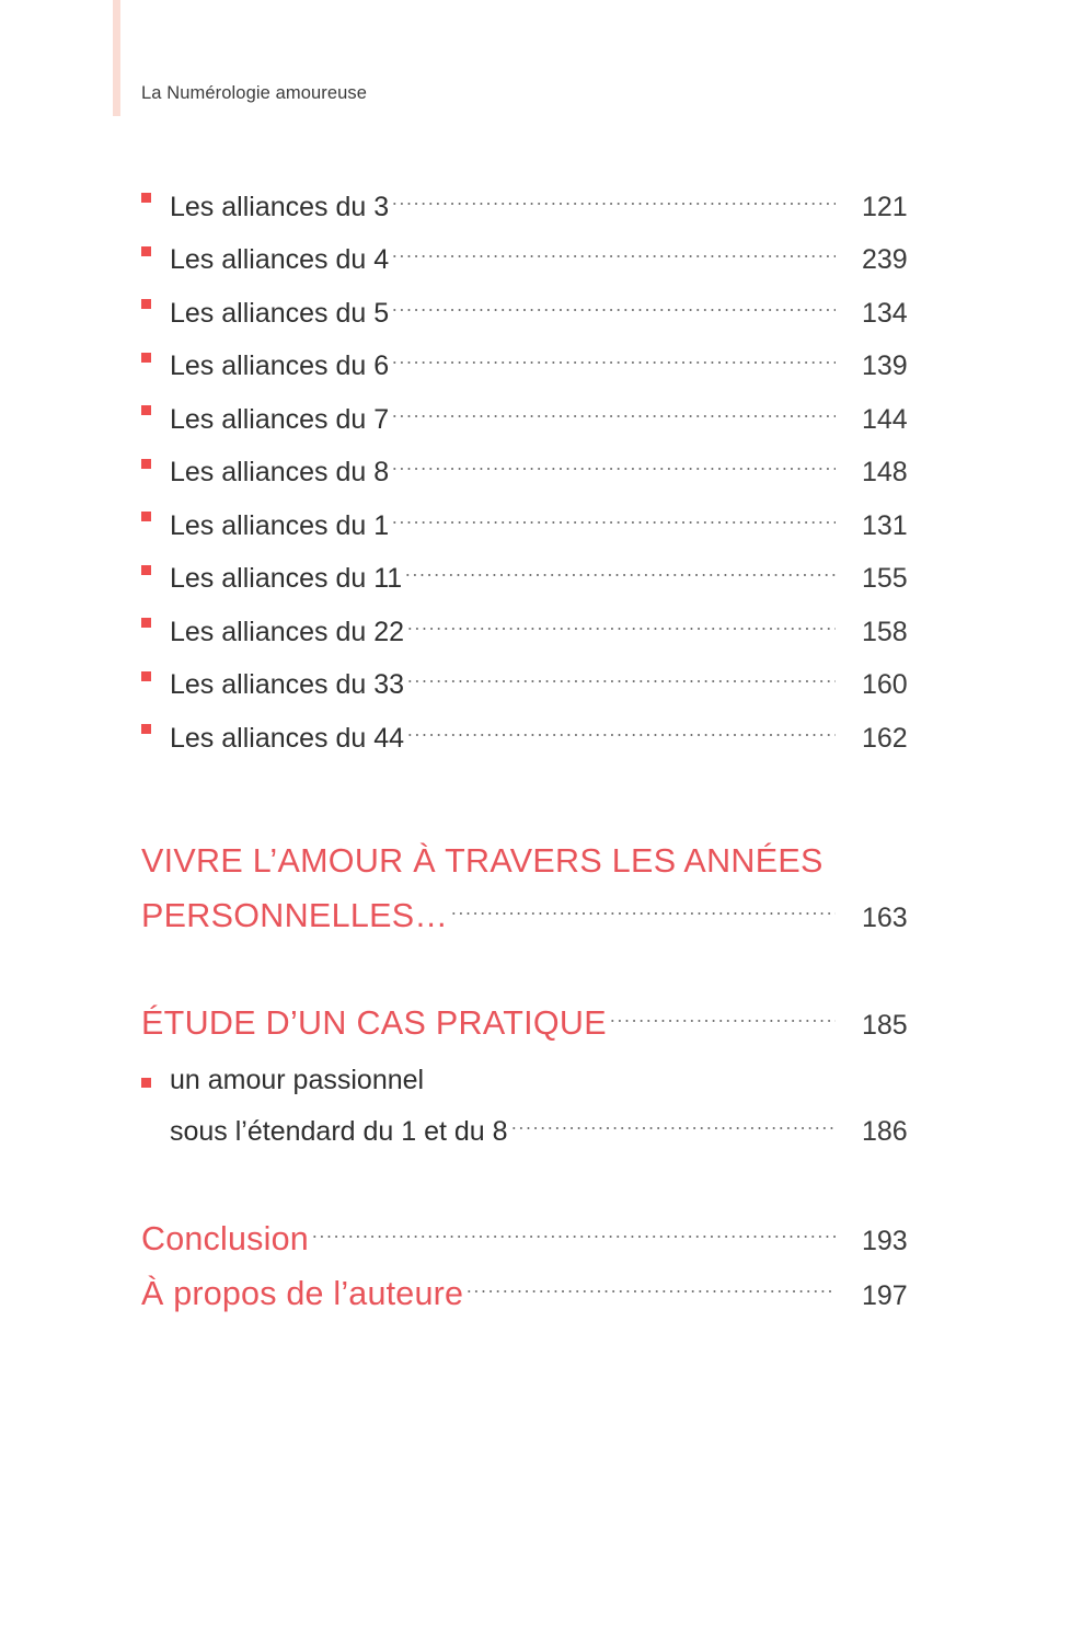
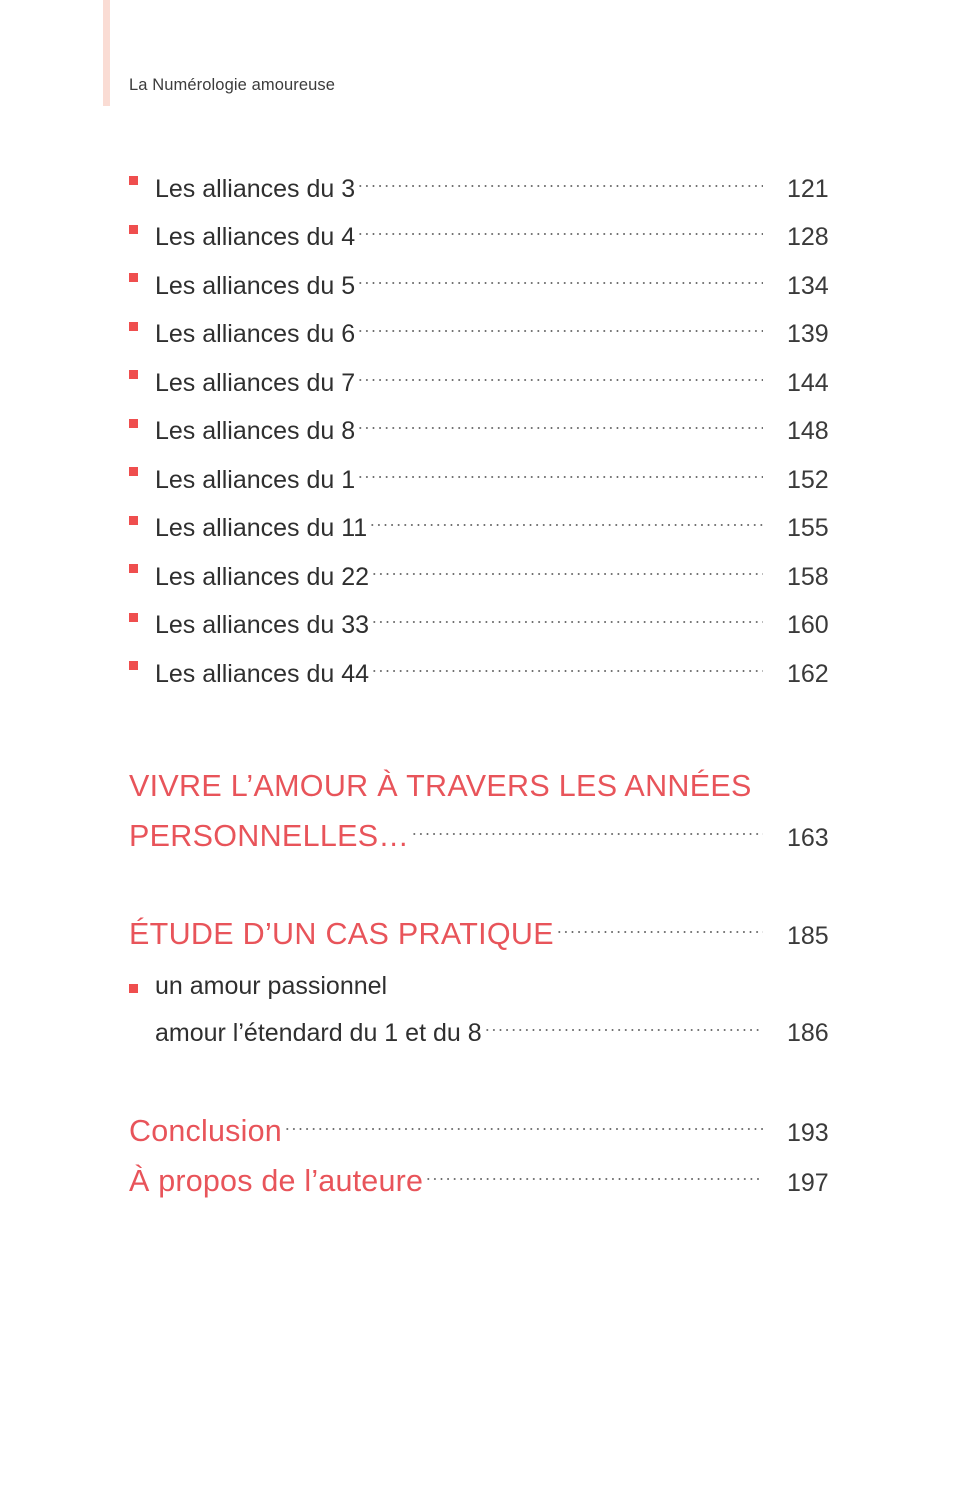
  La Numérologie amoureuse
  Les alliances du 3
  121
  Les alliances du 4
- 239
+ 128
  Les alliances du 5
  134
  Les alliances du 6
  139
  Les alliances du 7
  144
  Les alliances du 8
  148
  Les alliances du 1
- 131
+ 152
  Les alliances du 11
  155
  Les alliances du 22
  158
  Les alliances du 33
  160
  Les alliances du 44
  162
  VIVRE L’AMOUR À TRAVERS LES ANNÉES
  PERSONNELLES…
  163
  ÉTUDE D’UN CAS PRATIQUE
  185
  un amour passionnel
- sous l’étendard du 1 et du 8
+ amour l’étendard du 1 et du 8
  186
  Conclusion
  193
  À propos de l’auteure
  197
